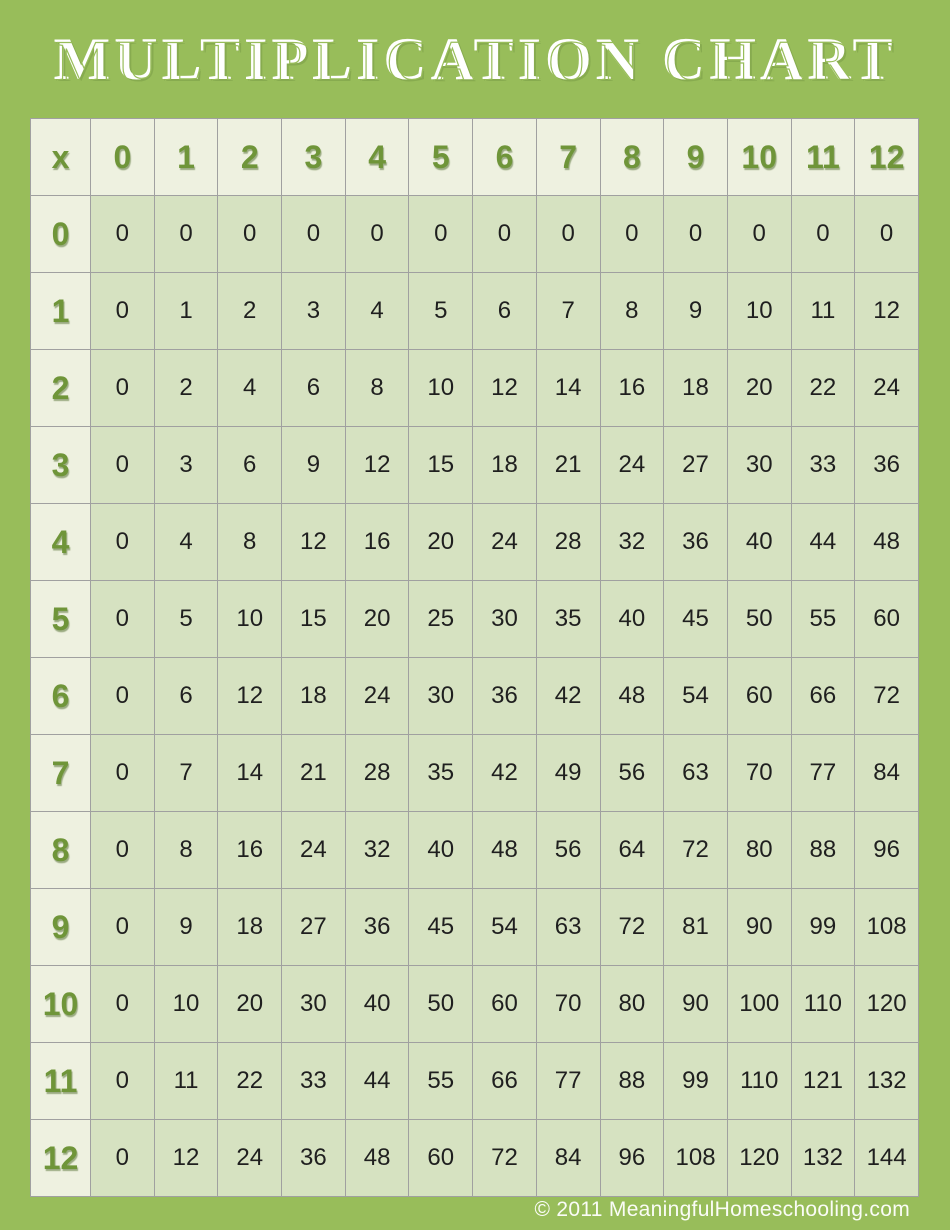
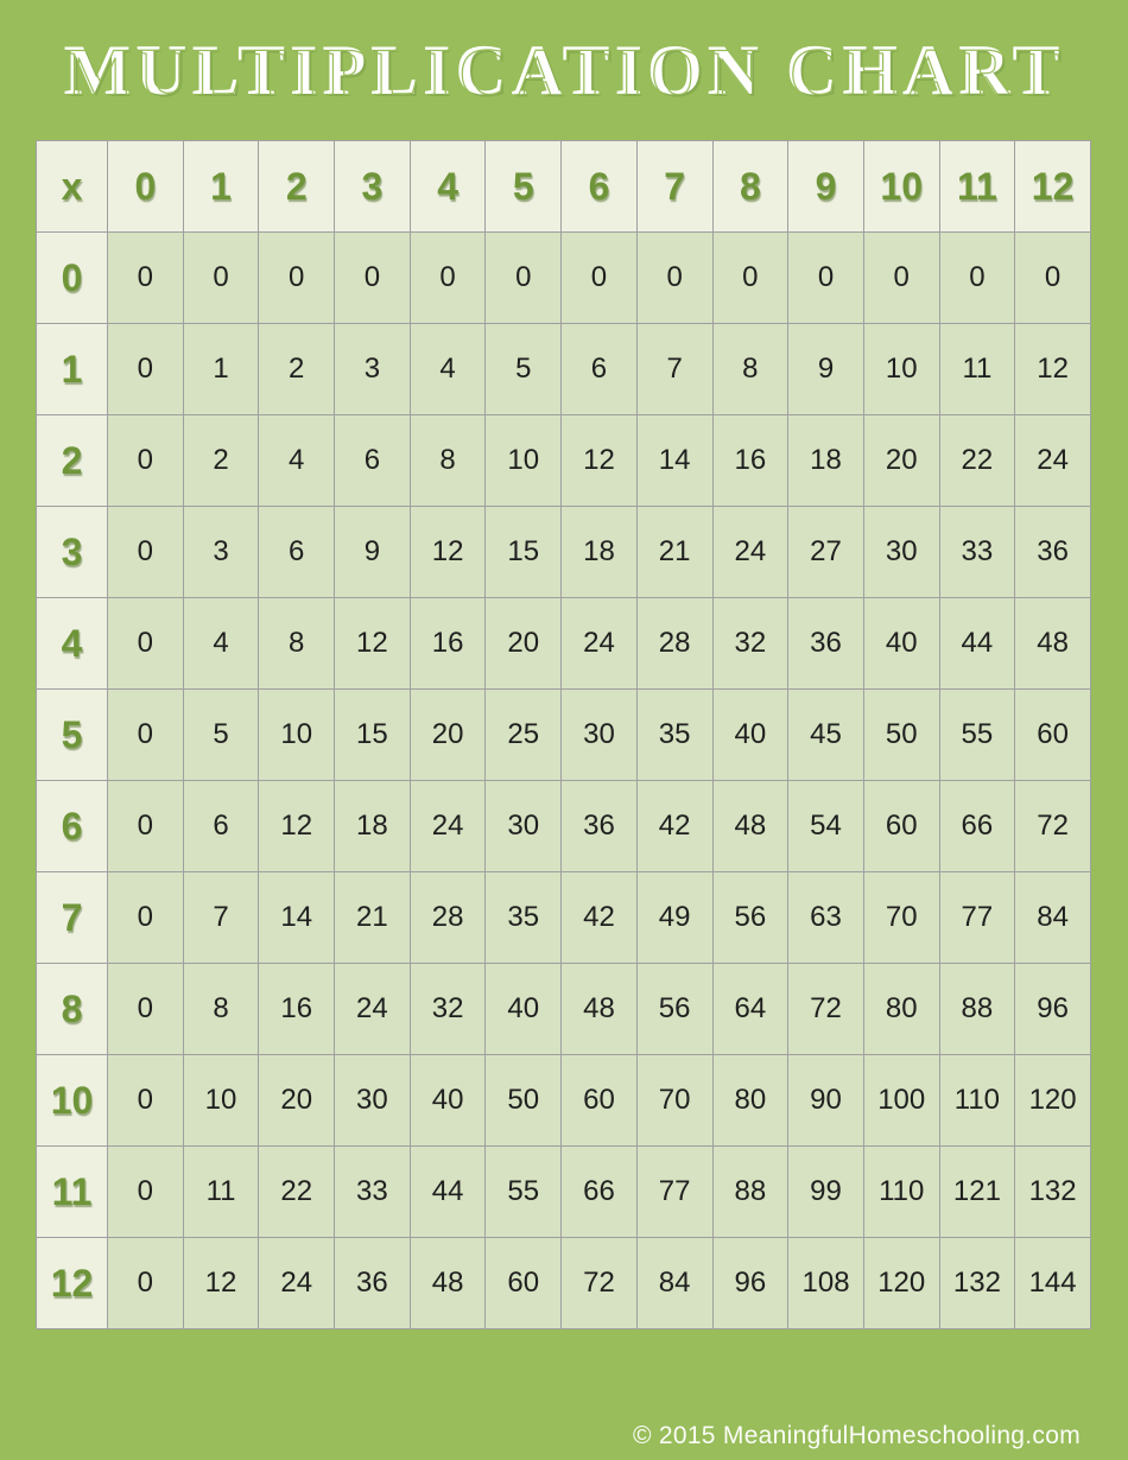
  MULTIPLICATION CHART
  x	0	1	2	3	4	5	6	7	8	9	10	11	12
  0	0	0	0	0	0	0	0	0	0	0	0	0	0
  1	0	1	2	3	4	5	6	7	8	9	10	11	12
  2	0	2	4	6	8	10	12	14	16	18	20	22	24
  3	0	3	6	9	12	15	18	21	24	27	30	33	36
  4	0	4	8	12	16	20	24	28	32	36	40	44	48
  5	0	5	10	15	20	25	30	35	40	45	50	55	60
  6	0	6	12	18	24	30	36	42	48	54	60	66	72
  7	0	7	14	21	28	35	42	49	56	63	70	77	84
  8	0	8	16	24	32	40	48	56	64	72	80	88	96
- 9	0	9	18	27	36	45	54	63	72	81	90	99	108
  10	0	10	20	30	40	50	60	70	80	90	100	110	120
  11	0	11	22	33	44	55	66	77	88	99	110	121	132
  12	0	12	24	36	48	60	72	84	96	108	120	132	144
- © 2011 MeaningfulHomeschooling.com
+ © 2015 MeaningfulHomeschooling.com
